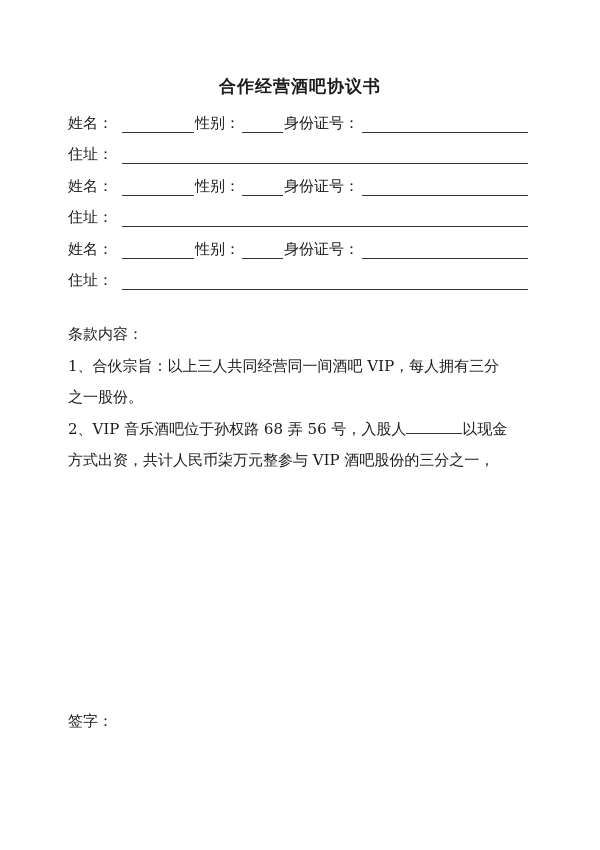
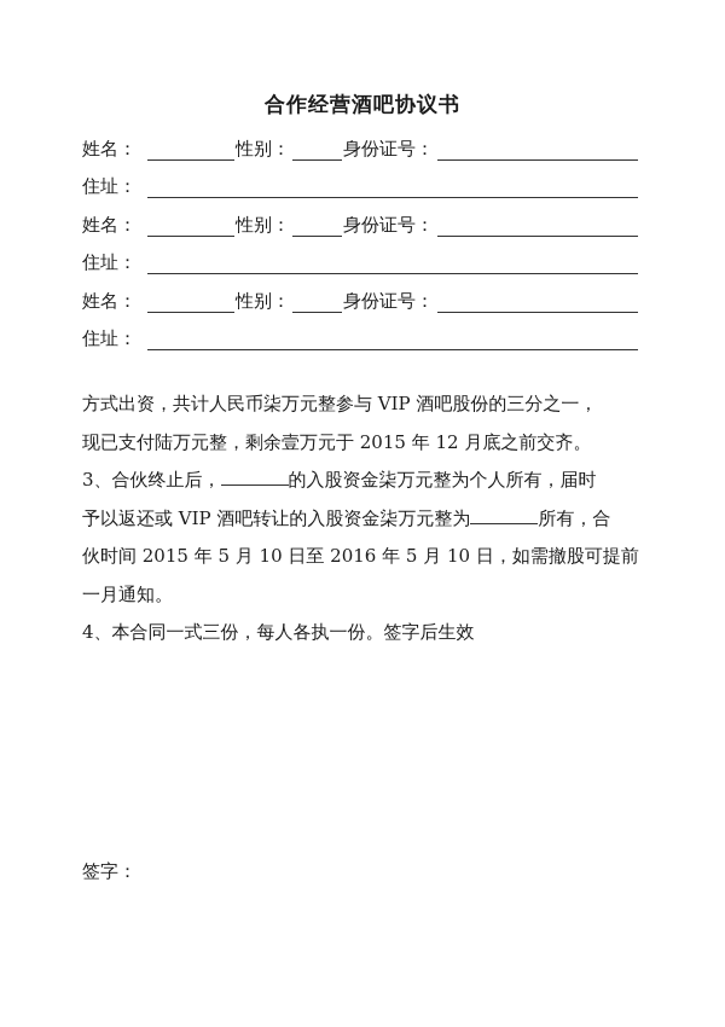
  合作经营酒吧协议书
  姓名：
  性别：
  身份证号：
  住址：
  姓名：
  性别：
  身份证号：
  住址：
  姓名：
  性别：
  身份证号：
  住址：
- 条款内容：
- 1、合伙宗旨：以上三人共同经营同一间酒吧 VIP，每人拥有三分
- 之一股份。
- 2、VIP 音乐酒吧位于孙权路 68 弄 56 号，入股人 以现金
  方式出资，共计人民币柒万元整参与 VIP 酒吧股份的三分之一，
+ 现已支付陆万元整，剩余壹万元于 2015 年 12 月底之前交齐。
+ 3、合伙终止后， 的入股资金柒万元整为个人所有，届时
+ 予以返还或 VIP 酒吧转让的入股资金柒万元整为 所有，合
+ 伙时间 2015 年 5 月 10 日至 2016 年 5 月 10 日，如需撤股可提前
+ 一月通知。
+ 4、本合同一式三份，每人各执一份。签字后生效
  签字：
